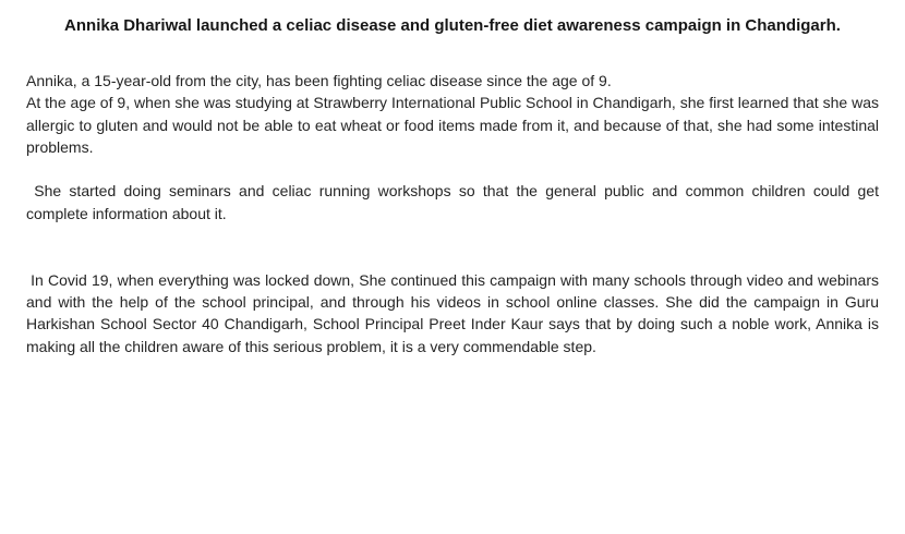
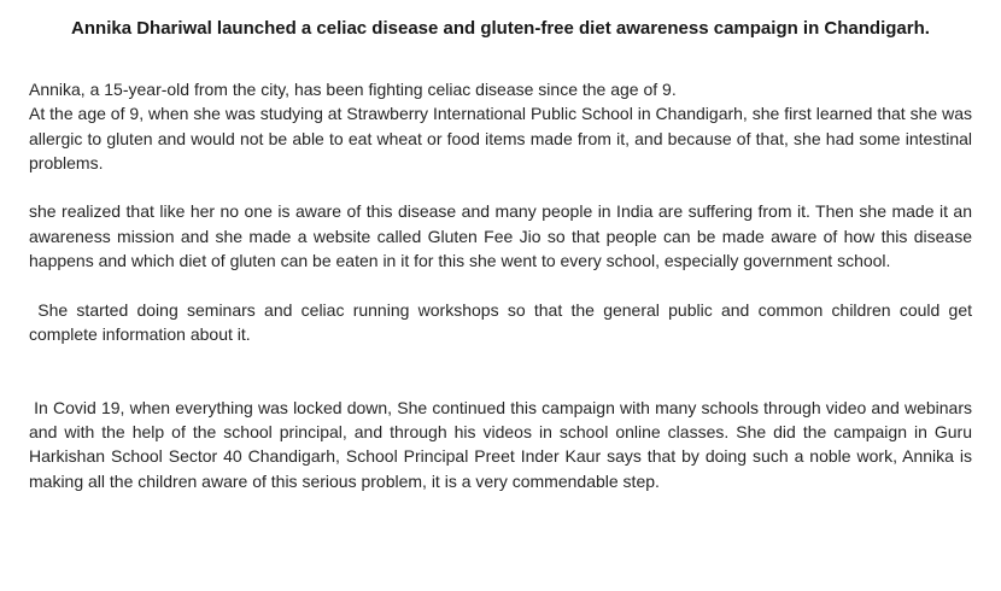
  Annika Dhariwal launched a celiac disease and gluten-free diet awareness campaign in Chandigarh.
  Annika, a 15-year-old from the city, has been fighting celiac disease since the age of 9.
  At the age of 9, when she was studying at Strawberry International Public School in Chandigarh, she first learned that she was allergic to gluten and would not be able to eat wheat or food items made from it, and because of that, she had some intestinal problems.
+ she realized that like her no one is aware of this disease and many people in India are suffering from it. Then she made it an awareness mission and she made a website called Gluten Fee Jio so that people can be made aware of how this disease happens and which diet of gluten can be eaten in it for this she went to every school, especially government school.
  She started doing seminars and celiac running workshops so that the general public and common children could get complete information about it.
  In Covid 19, when everything was locked down, She continued this campaign with many schools through video and webinars and with the help of the school principal, and through his videos in school online classes. She did the campaign in Guru Harkishan School Sector 40 Chandigarh, School Principal Preet Inder Kaur says that by doing such a noble work, Annika is making all the children aware of this serious problem, it is a very commendable step.
